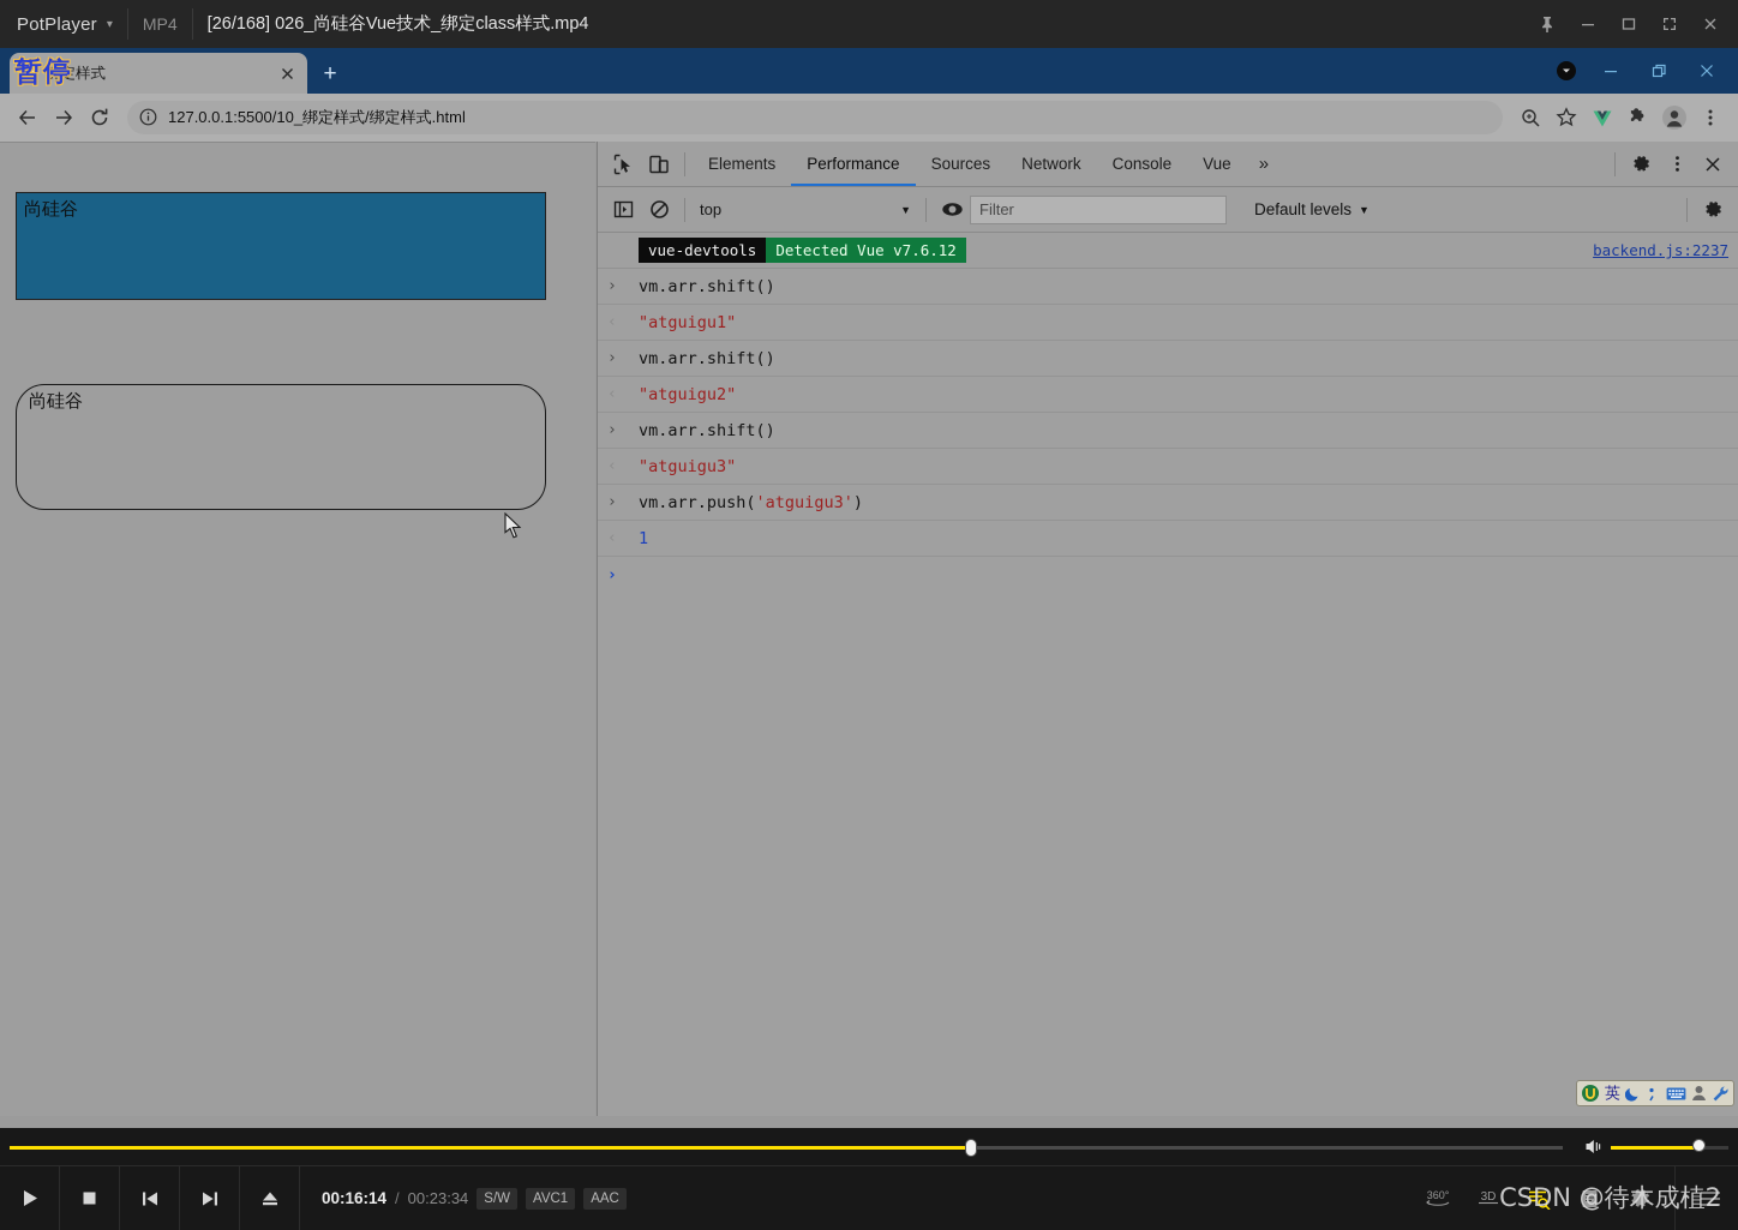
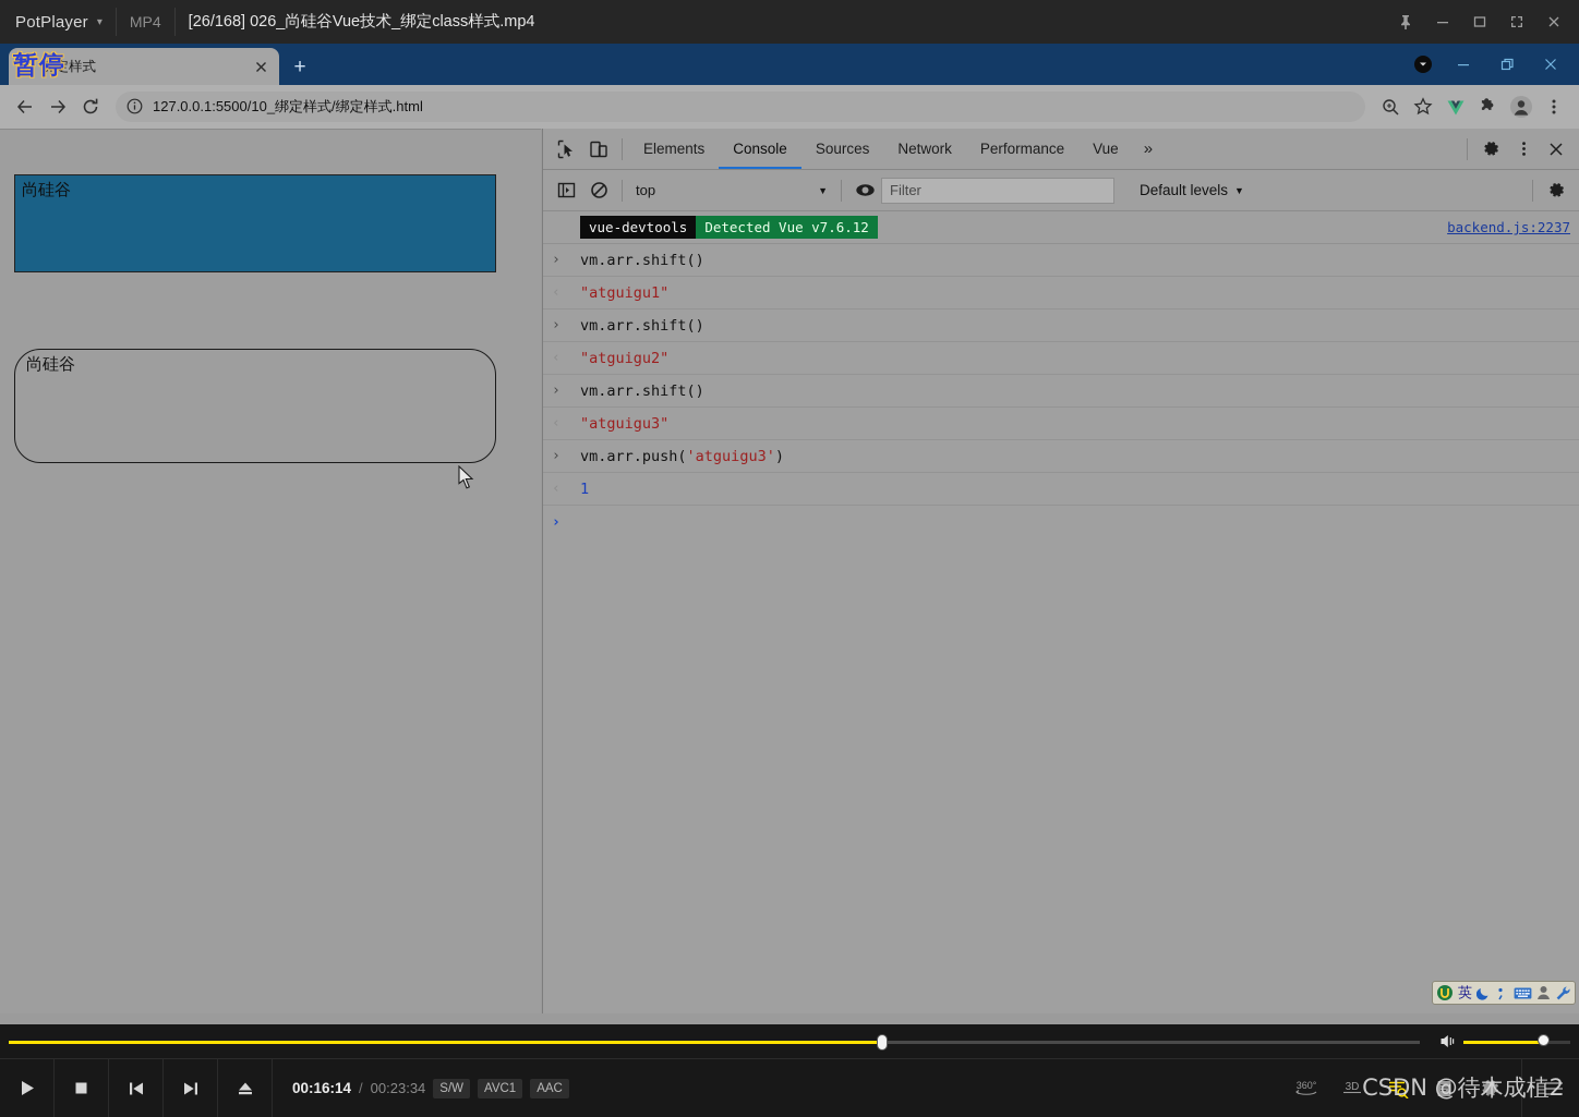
  PotPlayer
  ▾
  MP4
  [26/168] 026_尚硅谷Vue技术_绑定class样式.mp4
  绑定样式
  +
  暂停
  127.0.0.1:5500/10_绑定样式/绑定样式.html
  尚硅谷
  尚硅谷
  Elements
- Performance
+ Console
  Sources
  Network
- Console
+ Performance
  Vue
  »
  top
  ▼
  Filter
  Default levels
  ▼
  vue-devtools
  Detected Vue v7.6.12
  backend.js:2237
  ›
  vm.arr.shift()
  "atguigu1"
  ›
  vm.arr.shift()
  "atguigu2"
  ›
  vm.arr.shift()
  "atguigu3"
  ›
  vm.arr.push(
  'atguigu3'
  )
  1
  ›
  英
  00:16:14
  /
  00:23:34
  S/W
  AVC1
  AAC
  360°
  3D
  CSDN @待木成植2
